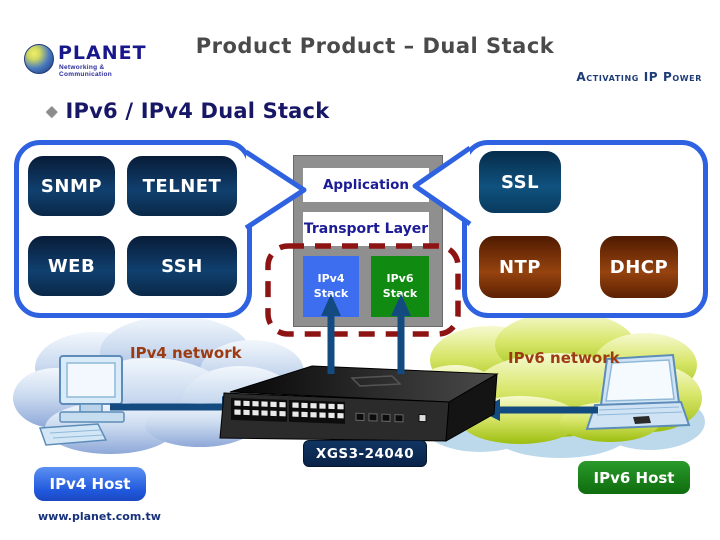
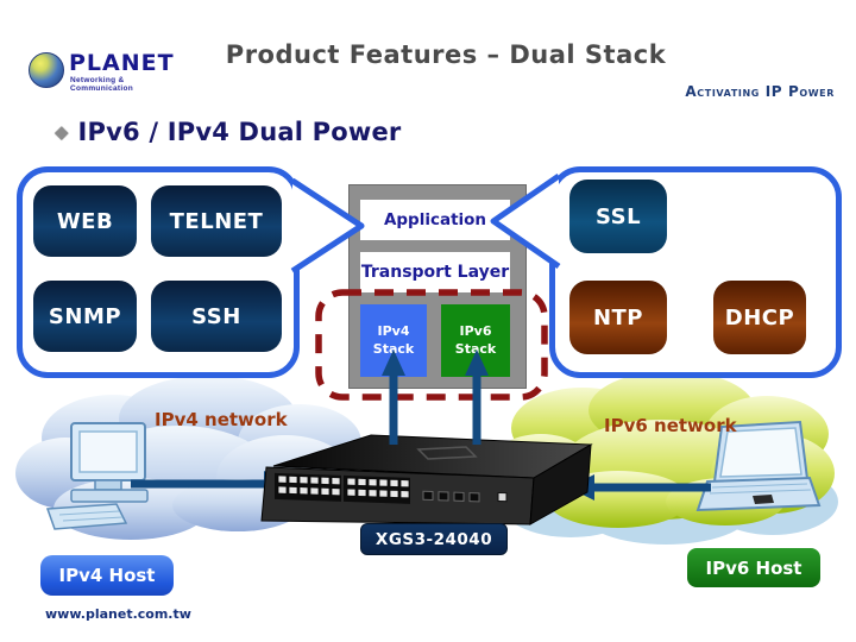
  PLANET
- Product Product – Dual Stack
+ Product Features – Dual Stack
  Activating IP Power
  ◆
- IPv6 / IPv4 Dual Stack
+ IPv6 / IPv4 Dual Power
- SNMP
+ WEB
  TELNET
- WEB
+ SNMP
  SSH
  SSL
  NTP
  DHCP
  Application
  Transport Layer
  IPv4
  Stack
  IPv6
  Stack
  IPv4 network
  IPv6 network
  XGS3-24040
  IPv4 Host
  IPv6 Host
  www.planet.com.tw
